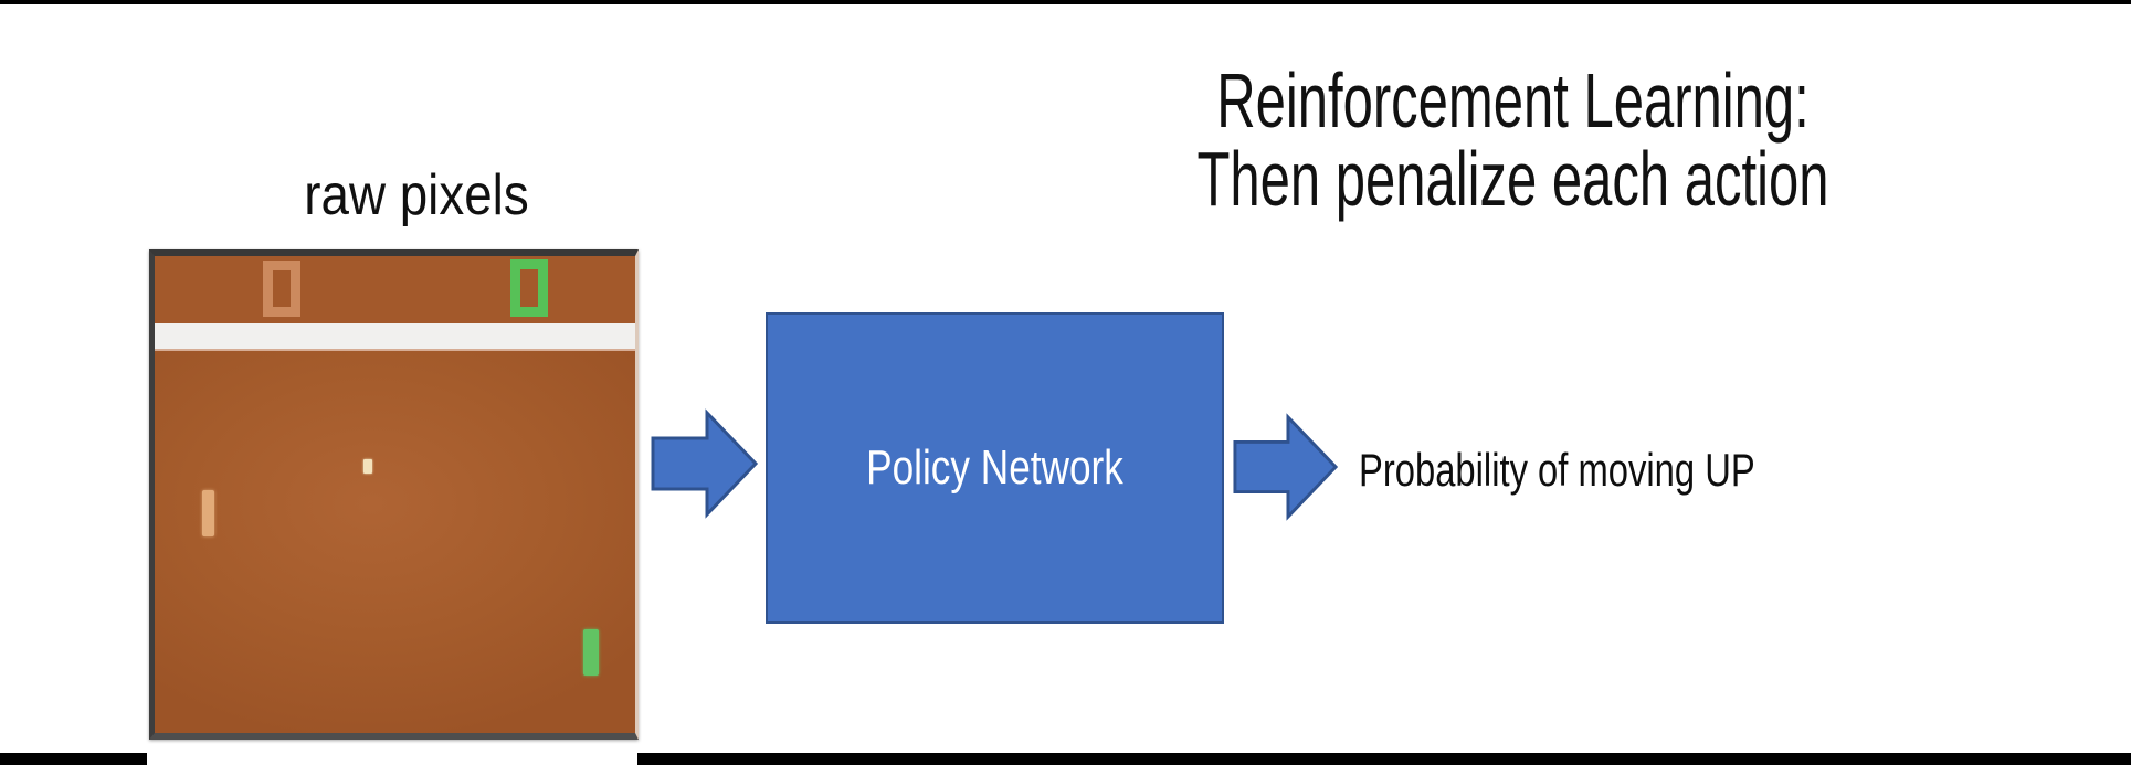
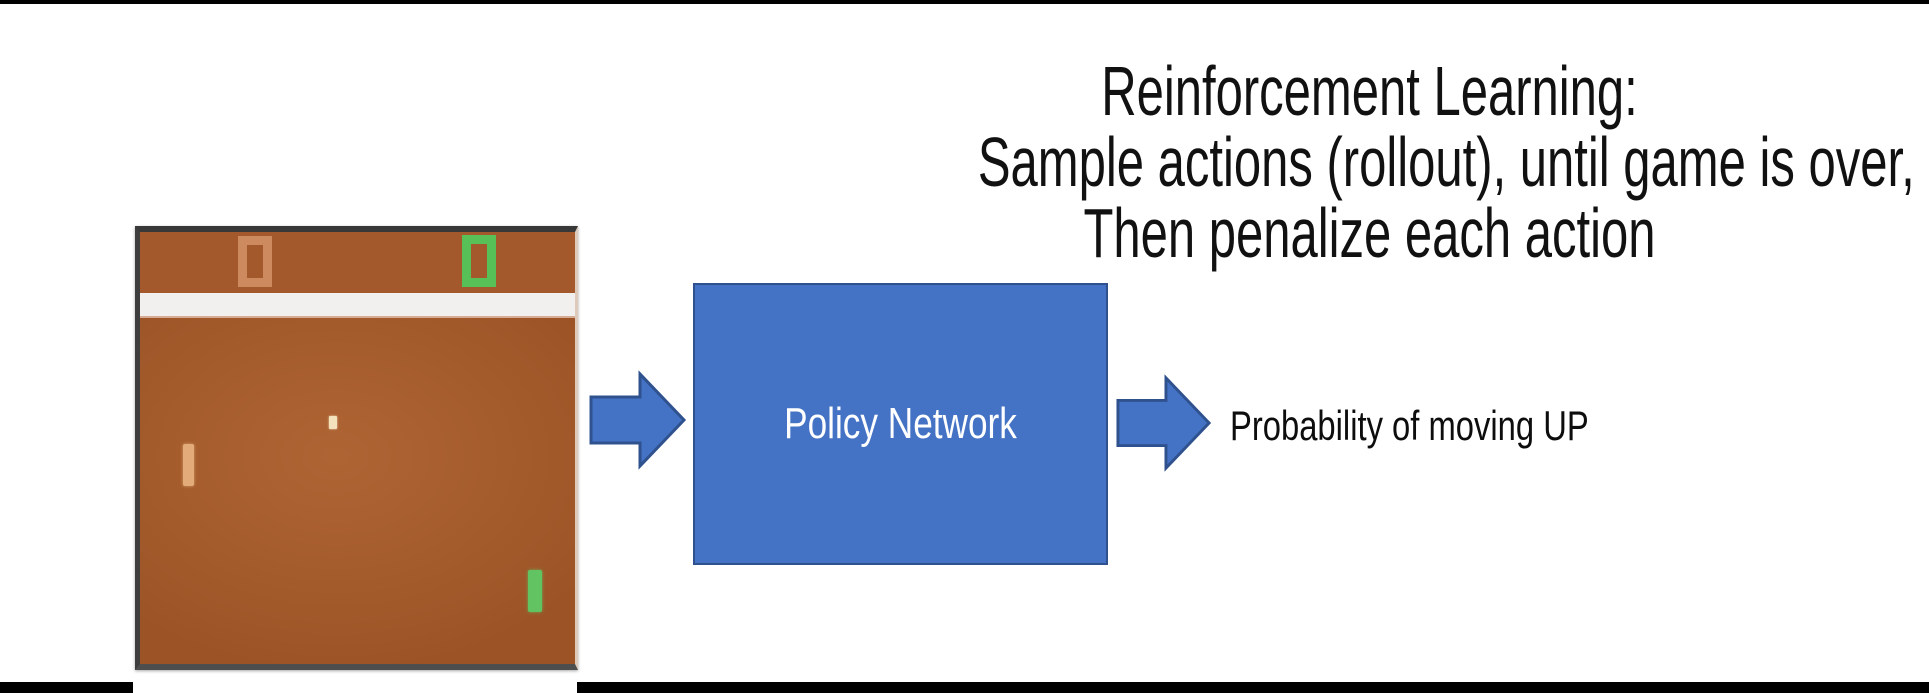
  Reinforcement Learning:
+ Sample actions (rollout), until game is over,
  Then penalize each action
- raw pixels
  Policy Network
  Probability of moving UP
